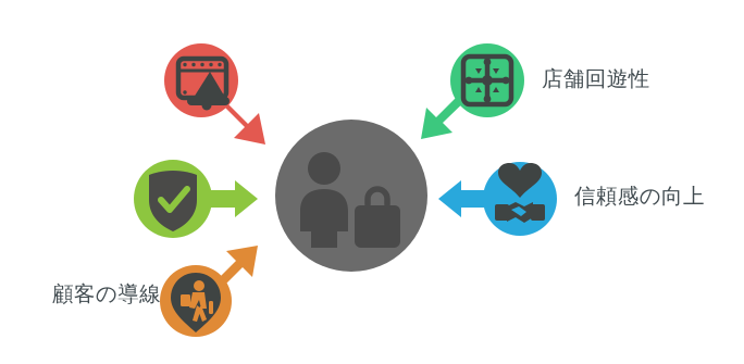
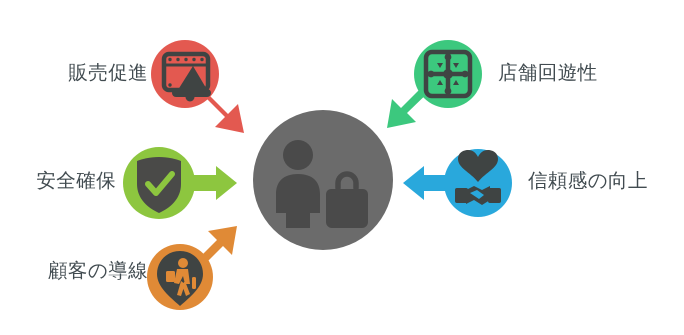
+ 販売促進
+ 安全確保
  顧客の導線
  店舗回遊性
  信頼感の向上
